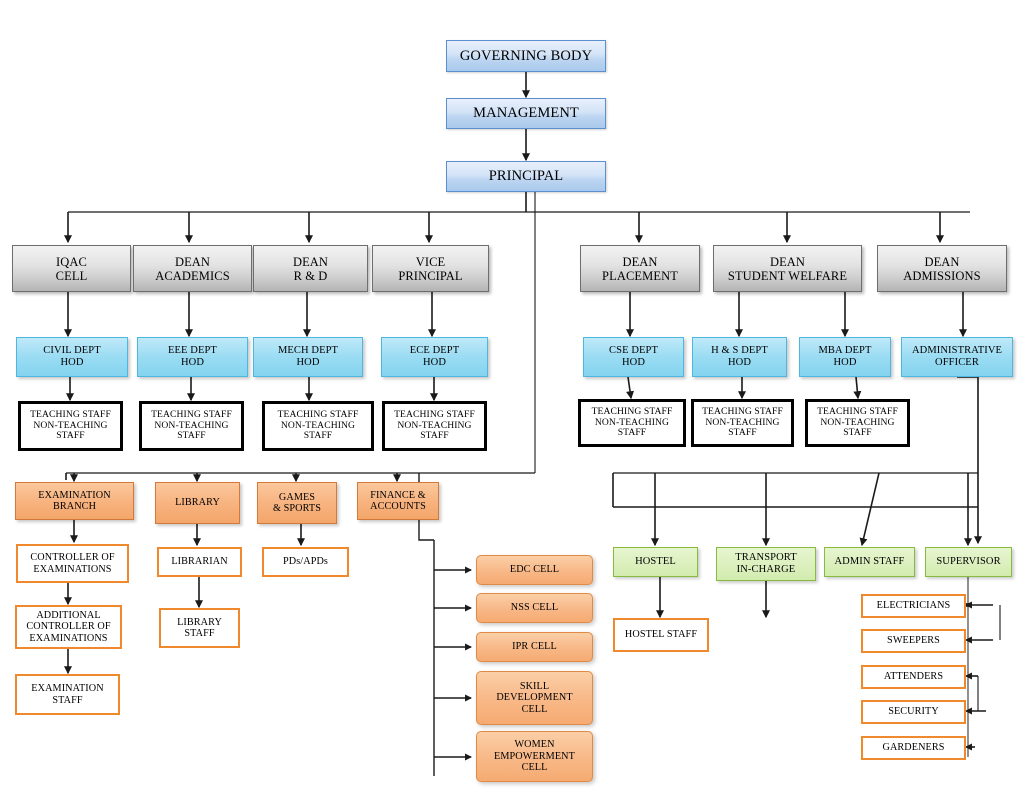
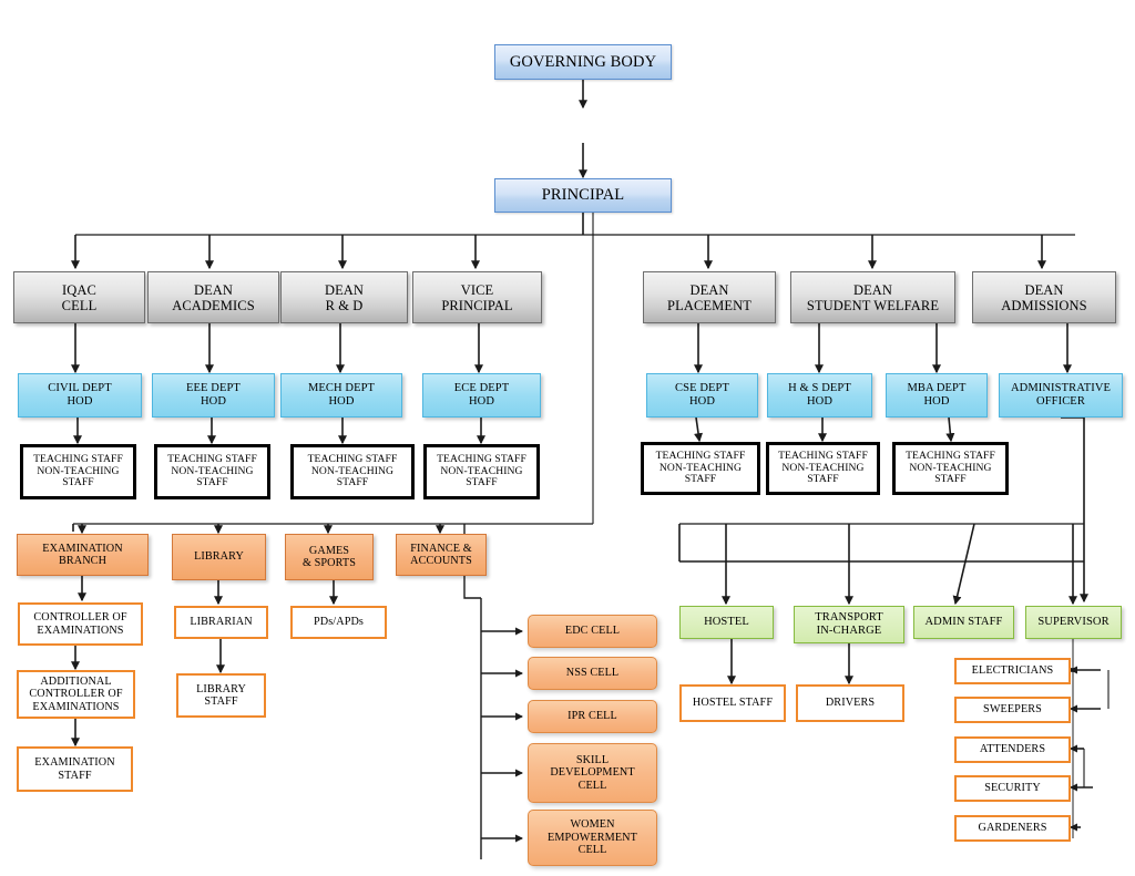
  GOVERNING BODY
- MANAGEMENT
  PRINCIPAL
  IQAC
  CELL
  DEAN
  ACADEMICS
  DEAN
  R & D
  VICE
  PRINCIPAL
  DEAN
  PLACEMENT
  DEAN
  STUDENT WELFARE
  DEAN
  ADMISSIONS
  CIVIL DEPT
  HOD
  EEE DEPT
  HOD
  MECH DEPT
  HOD
  ECE DEPT
  HOD
  CSE DEPT
  HOD
  H & S DEPT
  HOD
  MBA DEPT
  HOD
  ADMINISTRATIVE
  OFFICER
  TEACHING STAFF
  NON-TEACHING
  STAFF
  TEACHING STAFF
  NON-TEACHING
  STAFF
  TEACHING STAFF
  NON-TEACHING
  STAFF
  TEACHING STAFF
  NON-TEACHING
  STAFF
  TEACHING STAFF
  NON-TEACHING
  STAFF
  TEACHING STAFF
  NON-TEACHING
  STAFF
  TEACHING STAFF
  NON-TEACHING
  STAFF
  EXAMINATION
  BRANCH
  LIBRARY
  GAMES
  & SPORTS
  FINANCE &
  ACCOUNTS
  CONTROLLER OF
  EXAMINATIONS
  ADDITIONAL
  CONTROLLER OF
  EXAMINATIONS
  EXAMINATION
  STAFF
  LIBRARIAN
  LIBRARY
  STAFF
  PDs/APDs
  EDC CELL
  NSS CELL
  IPR CELL
  SKILL
  DEVELOPMENT
  CELL
  WOMEN
  EMPOWERMENT
  CELL
  HOSTEL
  TRANSPORT
  IN-CHARGE
  ADMIN STAFF
  SUPERVISOR
  HOSTEL STAFF
+ DRIVERS
  ELECTRICIANS
  SWEEPERS
  ATTENDERS
  SECURITY
  GARDENERS
